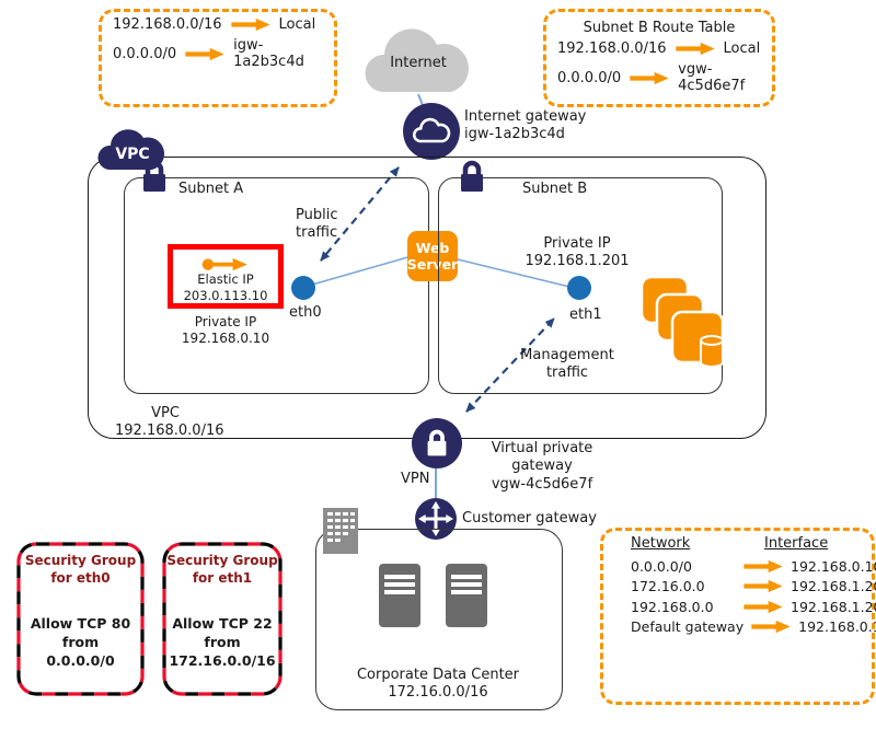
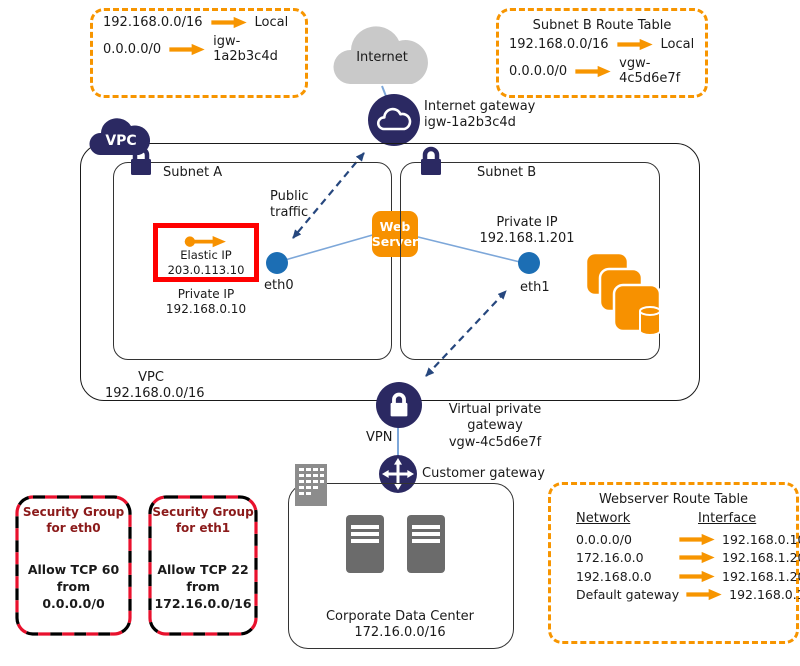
  192.168.0.0/16
  Local
  0.0.0.0/0
  igw-1a2b3c4d
  Subnet B Route Table
  192.168.0.0/16
  Local
  0.0.0.0/0
  vgw-4c5d6e7f
  Internet
  Internet gateway
  igw-1a2b3c4d
  VPC
  Subnet A
  Public traffic
  Elastic IP
  203.0.113.10
  Private IP
  192.168.0.10
  eth0
  Web Server
  Subnet B
  Private IP
  192.168.1.201
  eth1
- Management traffic
  VPC
  192.168.0.0/16
  Virtual private gateway
  vgw-4c5d6e7f
  VPN
  Customer gateway
  Corporate Data Center
  172.16.0.0/16
  Security Group
  for eth0
- Allow TCP 80
+ Allow TCP 60
  from
  0.0.0.0/0
  Security Group
  for eth1
  Allow TCP 22
  from
  172.16.0.0/16
+ Webserver Route Table
  Network
  Interface
  0.0.0.0/0
  192.168.0.1
  172.16.0.0
  192.168.1.2
  192.168.0.0
  192.168.1.2
  Default gateway
  192.168.0.
